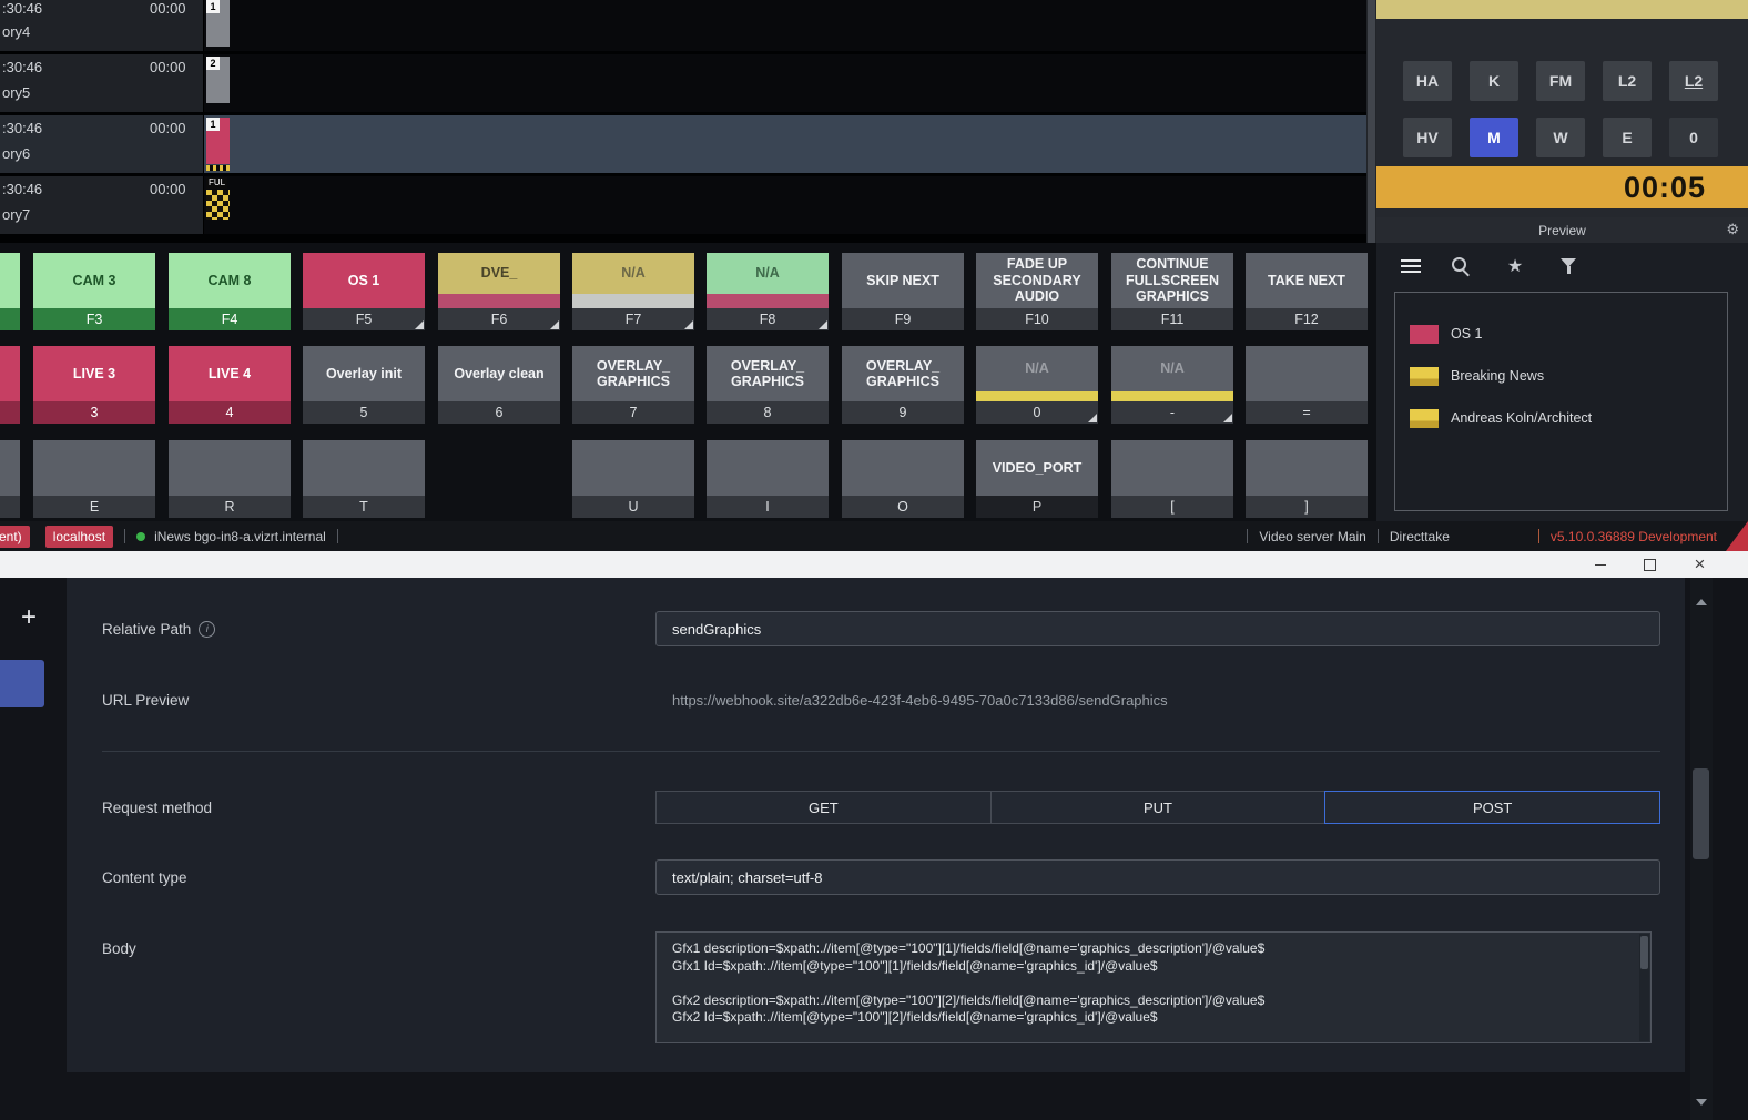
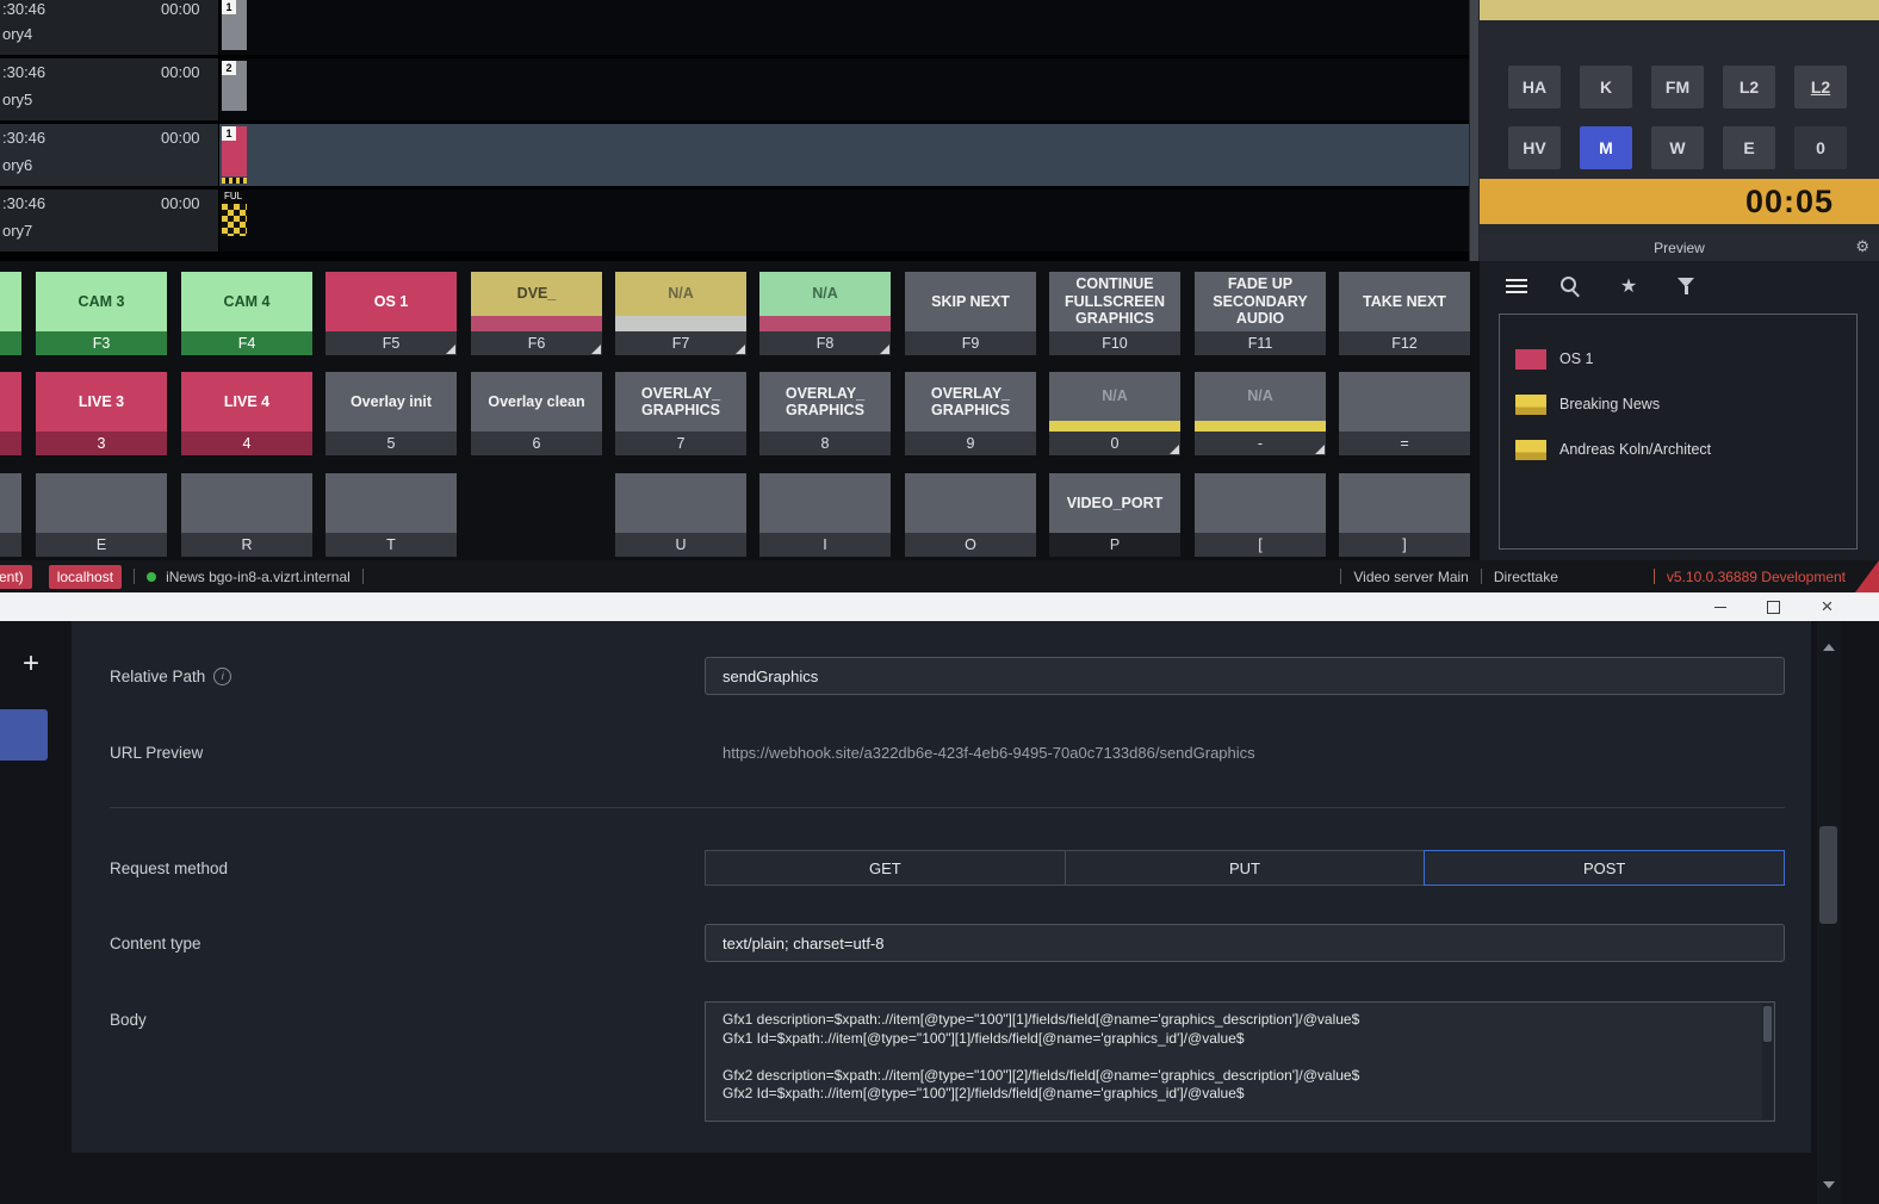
  :30:46
  00:00
  ory4
  1
  :30:46
  00:00
  ory5
  2
  :30:46
  00:00
  ory6
  1
  :30:46
  00:00
  ory7
  FUL
  HA
  K
  FM
  L2
  L2
  HV
  M
  W
  E
  0
  00:05
  Preview
  CAM 3
  F3
- CAM 8
+ CAM 4
  F4
  OS 1
  F5
  DVE_​
  F6
  N/A
  F7
  N/A
  F8
  SKIP NEXT
  F9
- FADE UP SECONDARY AUDIO
+ CONTINUE FULLSCREEN GRAPHICS
  F10
- CONTINUE FULLSCREEN GRAPHICS
+ FADE UP SECONDARY AUDIO
  F11
  TAKE NEXT
  F12
  LIVE 3
  3
  LIVE 4
  4
  Overlay init
  5
  Overlay clean
  6
  OVERLAY_​GRAPHICS
  7
  OVERLAY_​GRAPHICS
  8
  OVERLAY_​GRAPHICS
  9
  N/A
  0
  N/A
  -
  =
  E
  R
  T
  U
  I
  O
  VIDEO_​PORT
  P
  [
  ]
  OS 1
  Breaking News
  Andreas Koln/Architect
  ent)
  localhost
  iNews bgo-in8-a.vizrt.internal
  Video server Main
  Directtake
  v5.10.0.36889 Development
  Relative Path
  sendGraphics
  URL Preview
  https://webhook.site/a322db6e-423f-4eb6-9495-70a0c7133d86/sendGraphics
  Request method
  GET
  PUT
  POST
  Content type
  text/plain; charset=utf-8
  Body
  Gfx1 description=$xpath:.//item[@type="100"][1]/fields/field[@name='graphics_description']/@value$
  Gfx1 Id=$xpath:.//item[@type="100"][1]/fields/field[@name='graphics_id']/@value$
  Gfx2 description=$xpath:.//item[@type="100"][2]/fields/field[@name='graphics_description']/@value$
  Gfx2 Id=$xpath:.//item[@type="100"][2]/fields/field[@name='graphics_id']/@value$
